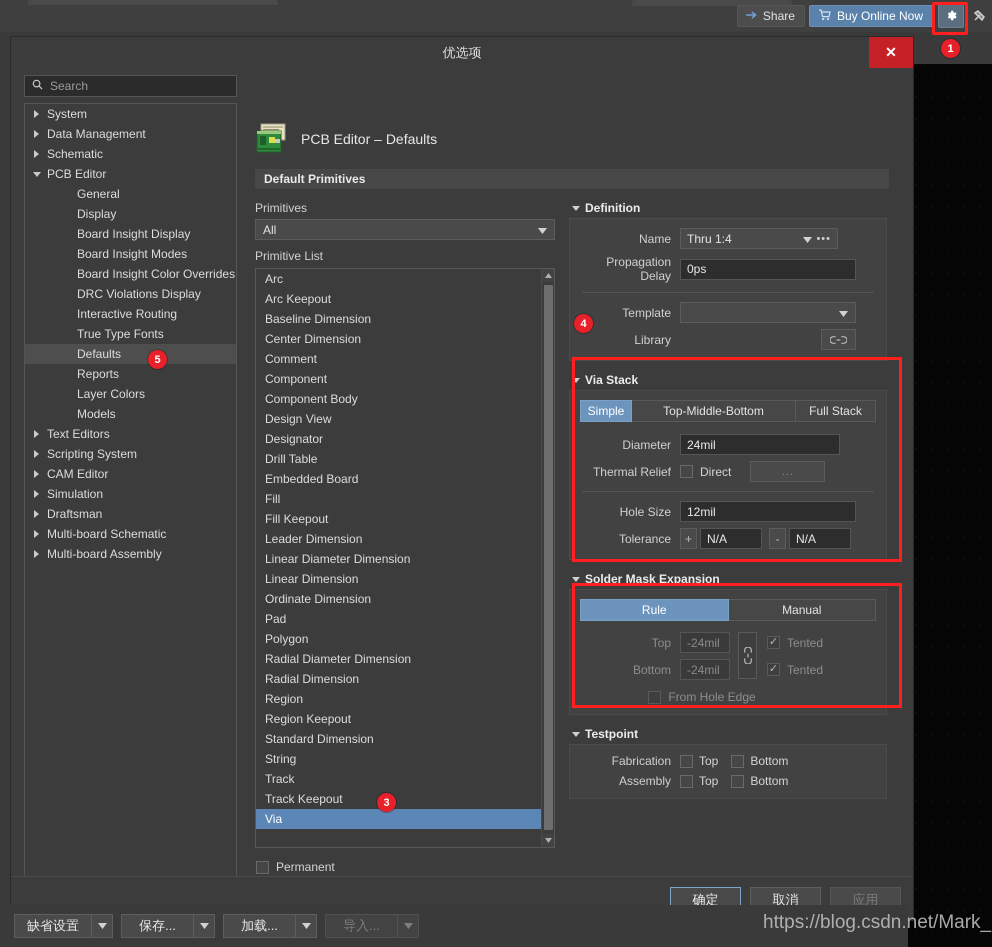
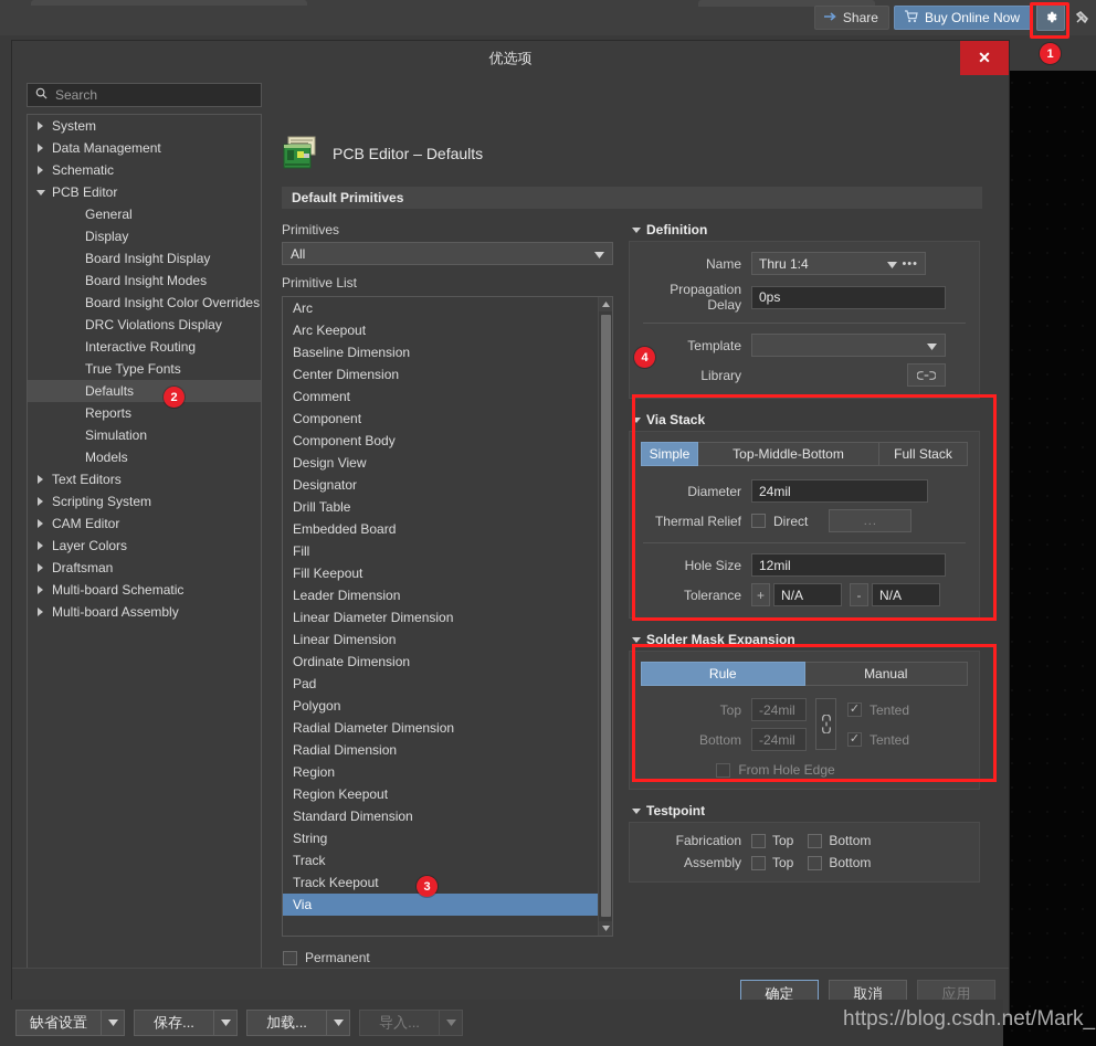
  Share
  Buy Online Now
  1
  优选项
  ✕
  Search
  System
  Data Management
  Schematic
  PCB Editor
  General
  Display
  Board Insight Display
  Board Insight Modes
  Board Insight Color Overrides
  DRC Violations Display
  Interactive Routing
  True Type Fonts
  Defaults
  Reports
- Layer Colors
+ Simulation
  Models
  Text Editors
  Scripting System
  CAM Editor
- Simulation
+ Layer Colors
  Draftsman
  Multi-board Schematic
  Multi-board Assembly
  PCB Editor – Defaults
  Default Primitives
  Primitives
  All
  Primitive List
  Arc
  Arc Keepout
  Baseline Dimension
  Center Dimension
  Comment
  Component
  Component Body
  Design View
  Designator
  Drill Table
  Embedded Board
  Fill
  Fill Keepout
  Leader Dimension
  Linear Diameter Dimension
  Linear Dimension
  Ordinate Dimension
  Pad
  Polygon
  Radial Diameter Dimension
  Radial Dimension
  Region
  Region Keepout
  Standard Dimension
  String
  Track
  Track Keepout
  Via
  Permanent
  Definition
  Name
  Thru 1:4
  •••
  Propagation Delay
  0ps
  Template
  Library
  Via Stack
  Simple
  Top-Middle-Bottom
  Full Stack
  Diameter
  24mil
  Thermal Relief
  Direct
  ...
  Hole Size
  12mil
  Tolerance
  +
  N/A
  -
  N/A
  Solder Mask Expansion
  Rule
  Manual
  Top
  -24mil
  Bottom
  -24mil
  ✓
  Tented
  ✓
  Tented
  From Hole Edge
  Testpoint
  Fabrication
  Top
  Bottom
  Assembly
  Top
  Bottom
  确定
  取消
  应用
- 5
+ 2
  3
  4
  缺省设置
  保存...
  加载...
  导入...
  https://blog.csdn.net/Mark_
